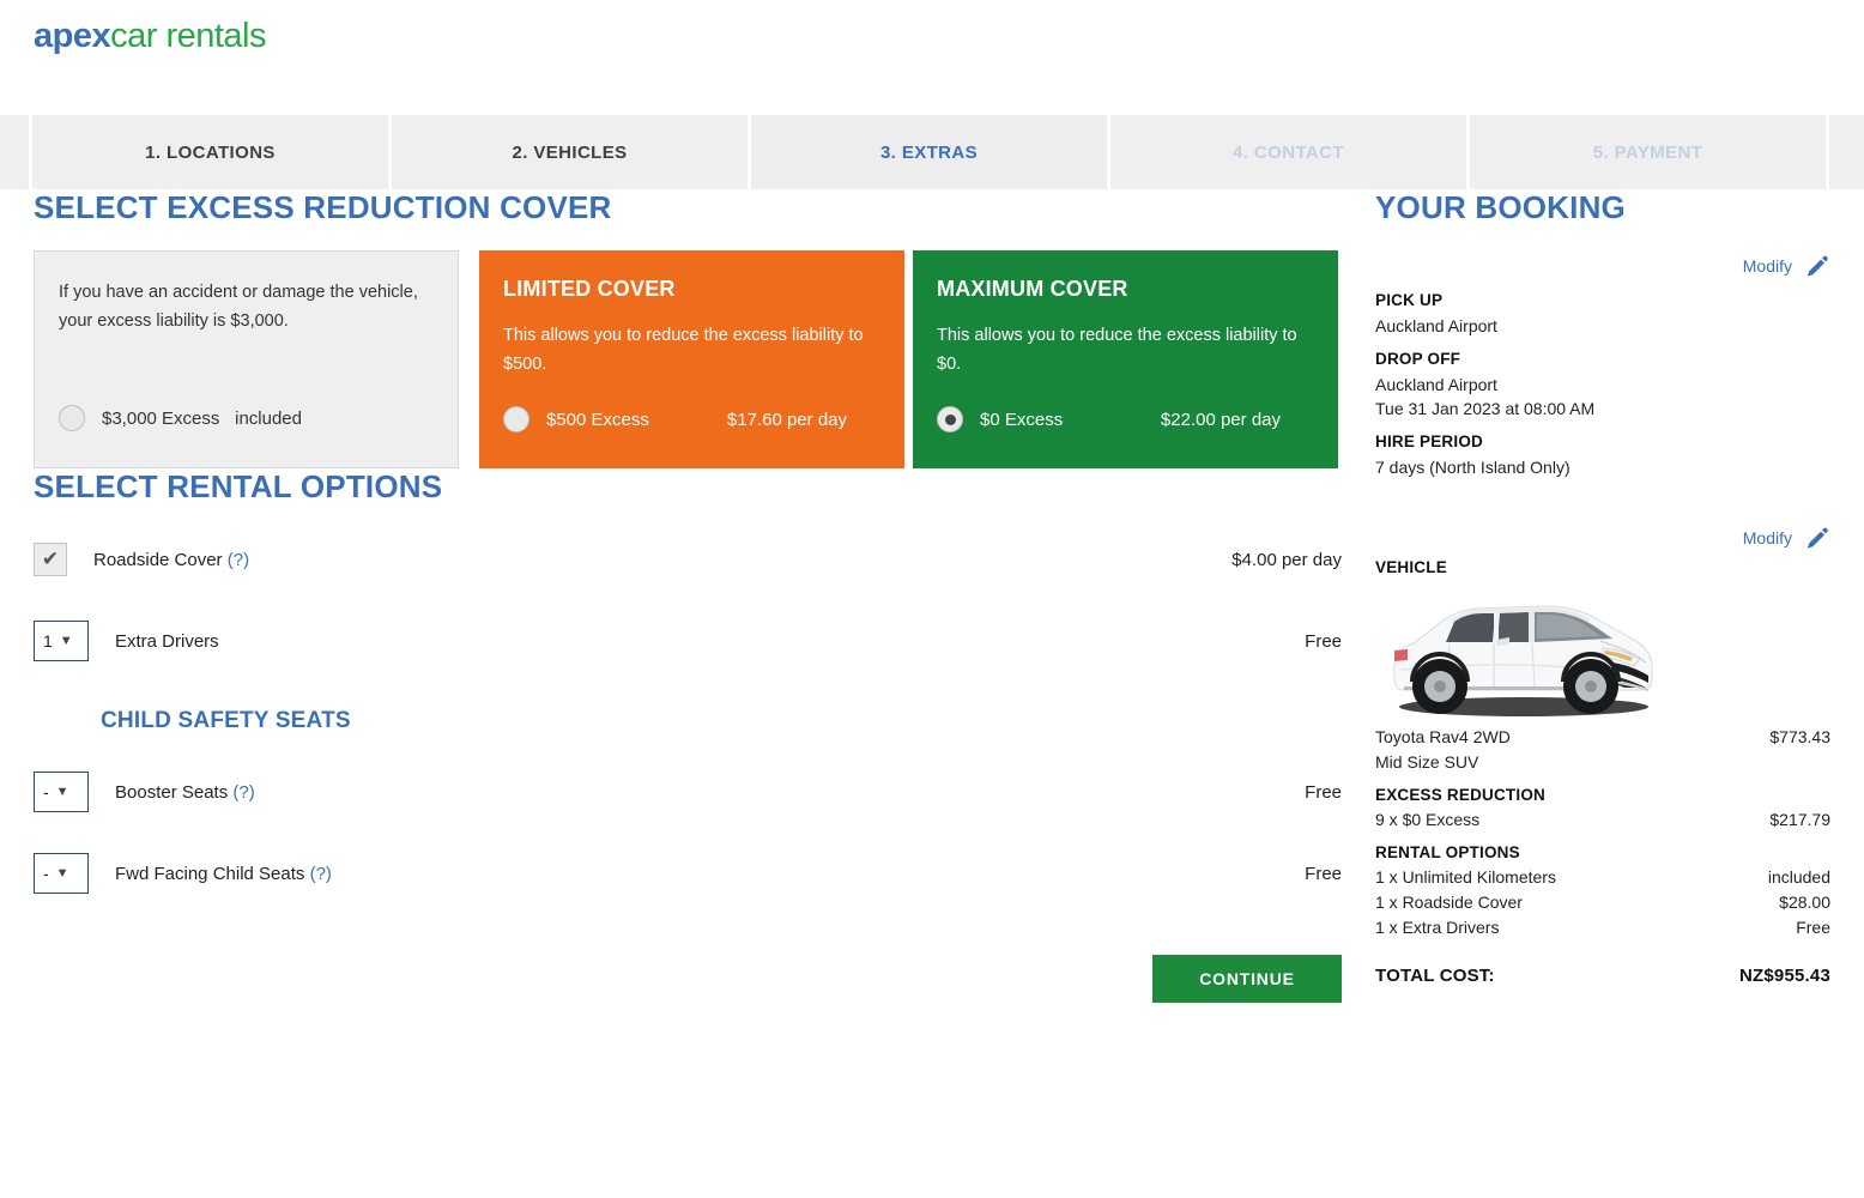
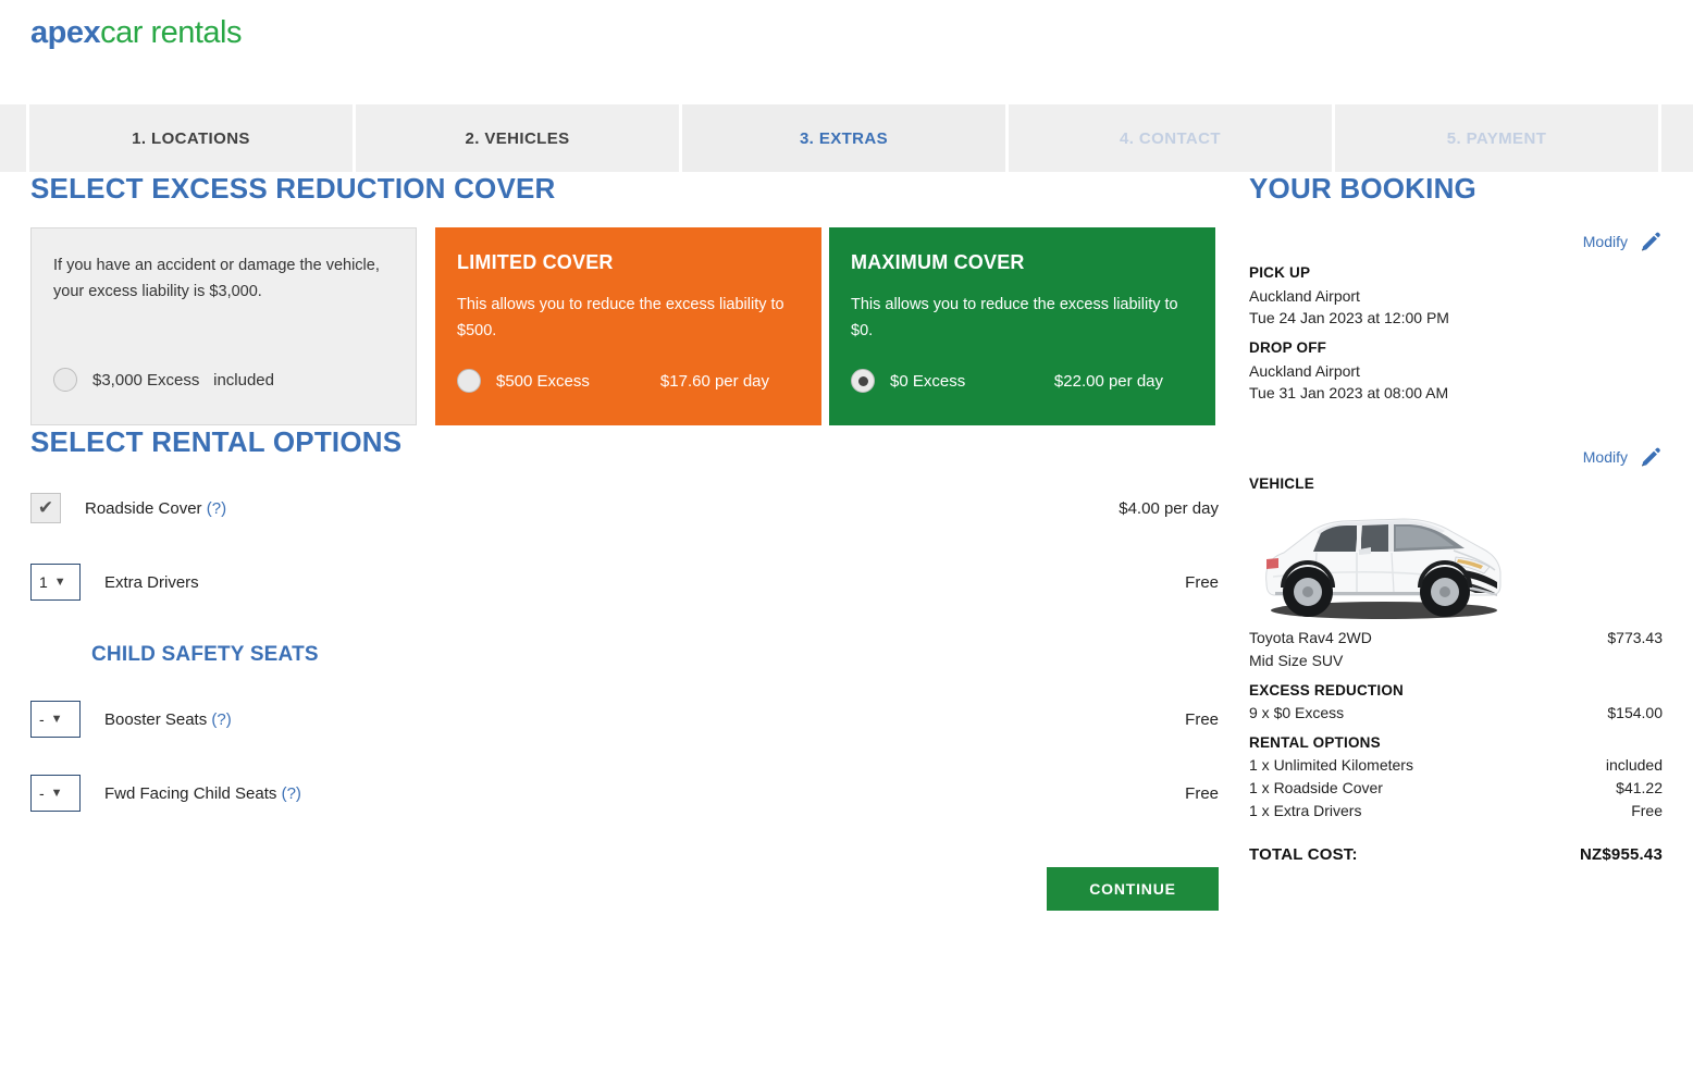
  apexcar rentals
  1. LOCATIONS
  2. VEHICLES
  3. EXTRAS
  4. CONTACT
  5. PAYMENT
  SELECT EXCESS REDUCTION COVER
  If you have an accident or damage the vehicle, your excess liability is $3,000.
  $3,000 Excess
  included
  LIMITED COVER
  This allows you to reduce the excess liability to $500.
  $500 Excess
  $17.60 per day
  MAXIMUM COVER
  This allows you to reduce the excess liability to $0.
  $0 Excess
  $22.00 per day
  SELECT RENTAL OPTIONS
  ✔
  Roadside Cover (?)
  $4.00 per day
  1
  ▼
  Extra Drivers
  Free
  CHILD SAFETY SEATS
  -
  ▼
  Booster Seats (?)
  Free
  -
  ▼
  Fwd Facing Child Seats (?)
  Free
  CONTINUE
  YOUR BOOKING
  Modify
  PICK UP
  Auckland Airport
+ Tue 24 Jan 2023 at 12:00 PM
  DROP OFF
  Auckland Airport
  Tue 31 Jan 2023 at 08:00 AM
- HIRE PERIOD
- 7 days (North Island Only)
  Modify
  VEHICLE
  Toyota Rav4 2WD
  $773.43
  Mid Size SUV
  EXCESS REDUCTION
  9 x $0 Excess
- $217.79
+ $154.00
  RENTAL OPTIONS
  1 x Unlimited Kilometers
  included
  1 x Roadside Cover
- $28.00
+ $41.22
  1 x Extra Drivers
  Free
  TOTAL COST:
  NZ$955.43
